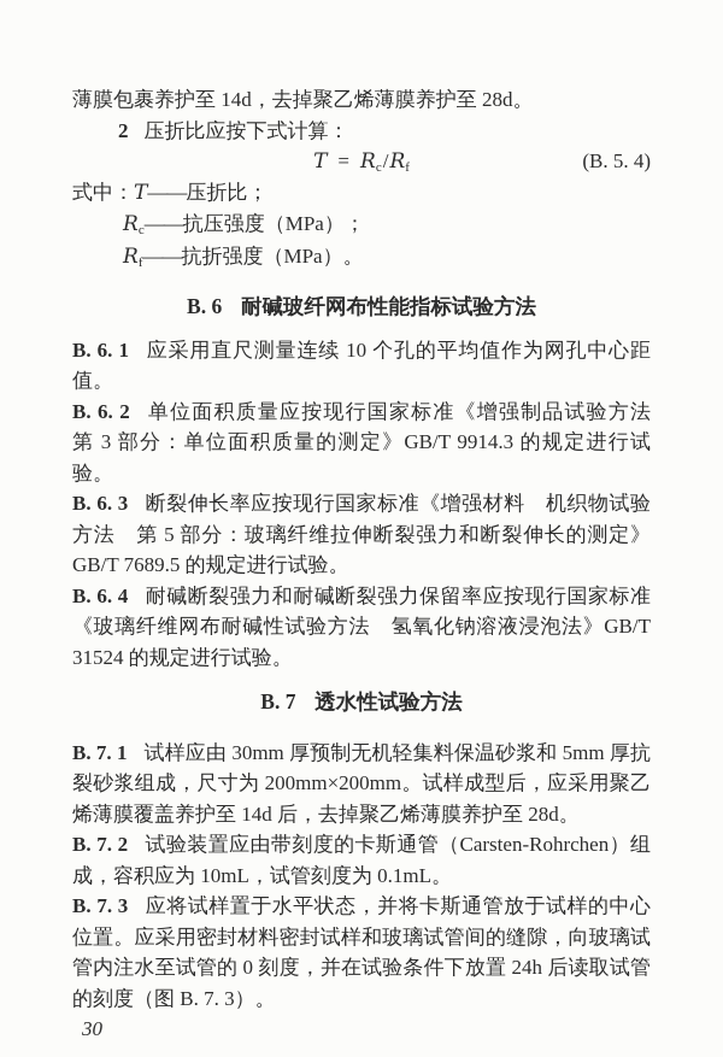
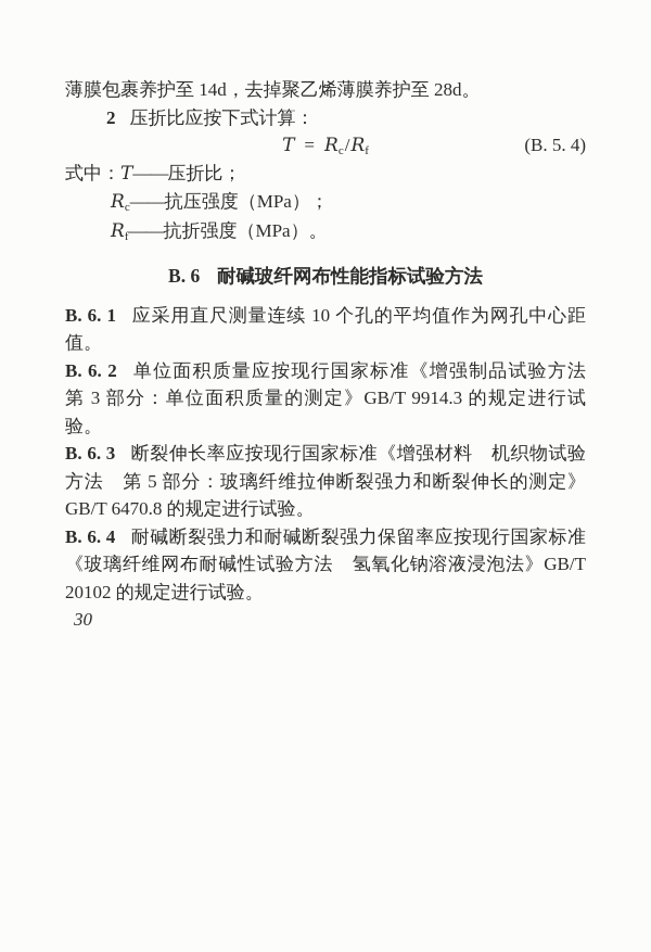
  薄膜包裹养护至 14d，去掉聚乙烯薄膜养护至 28d。
  2 压折比应按下式计算：
  T = Rc/Rf
  (B. 5. 4)
  式中：T——压折比；
  Rc——抗压强度（MPa）；
  Rf——抗折强度（MPa）。
  B. 6 耐碱玻纤网布性能指标试验方法
  B. 6. 1 应采用直尺测量连续 10 个孔的平均值作为网孔中心距值。
  B. 6. 2 单位面积质量应按现行国家标准《增强制品试验方法 第 3 部分：单位面积质量的测定》GB/T 9914.3 的规定进行试验。
- B. 6. 3 断裂伸长率应按现行国家标准《增强材料 机织物试验方法 第 5 部分：玻璃纤维拉伸断裂强力和断裂伸长的测定》GB/T 7689.5 的规定进行试验。
+ B. 6. 3 断裂伸长率应按现行国家标准《增强材料 机织物试验方法 第 5 部分：玻璃纤维拉伸断裂强力和断裂伸长的测定》GB/T 6470.8 的规定进行试验。
- B. 6. 4 耐碱断裂强力和耐碱断裂强力保留率应按现行国家标准《玻璃纤维网布耐碱性试验方法 氢氧化钠溶液浸泡法》GB/T 31524 的规定进行试验。
+ B. 6. 4 耐碱断裂强力和耐碱断裂强力保留率应按现行国家标准《玻璃纤维网布耐碱性试验方法 氢氧化钠溶液浸泡法》GB/T 20102 的规定进行试验。
- B. 7 透水性试验方法
- B. 7. 1 试样应由 30mm 厚预制无机轻集料保温砂浆和 5mm 厚抗裂砂浆组成，尺寸为 200mm×200mm。试样成型后，应采用聚乙烯薄膜覆盖养护至 14d 后，去掉聚乙烯薄膜养护至 28d。
- B. 7. 2 试验装置应由带刻度的卡斯通管（Carsten-Rohrchen）组成，容积应为 10mL，试管刻度为 0.1mL。
- B. 7. 3 应将试样置于水平状态，并将卡斯通管放于试样的中心位置。应采用密封材料密封试样和玻璃试管间的缝隙，向玻璃试管内注水至试管的 0 刻度，并在试验条件下放置 24h 后读取试管的刻度（图 B. 7. 3）。
  30
